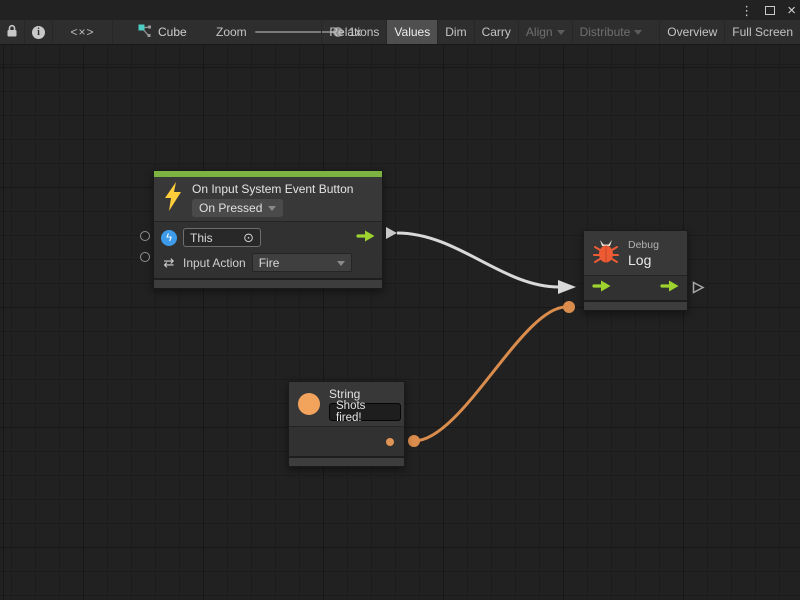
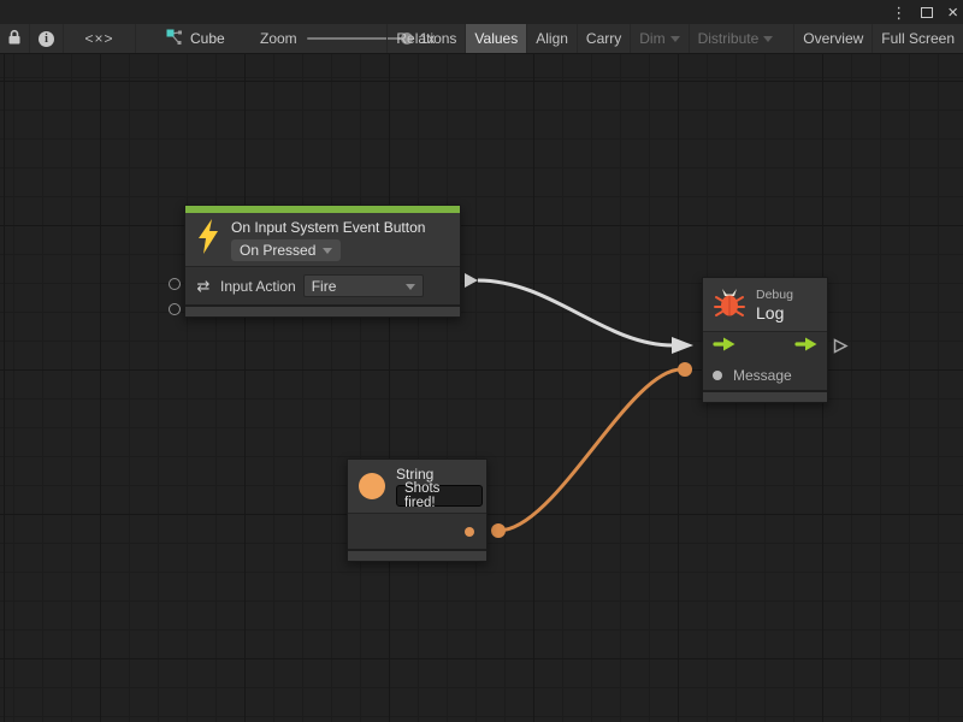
  ⋮
  ×
  i
  <×>
  Cube
  Zoom
  1x
  Relations
  Values
- Dim
+ Align
  Carry
- Align
+ Dim
  Distribute
  Overview
  Full Screen
  On Input System Event Button
  On Pressed
- ϟ
- This
- ⊙
  ⇄
  Input Action
  Fire
  Debug
  Log
+ Message
  String
  Shots fired!
